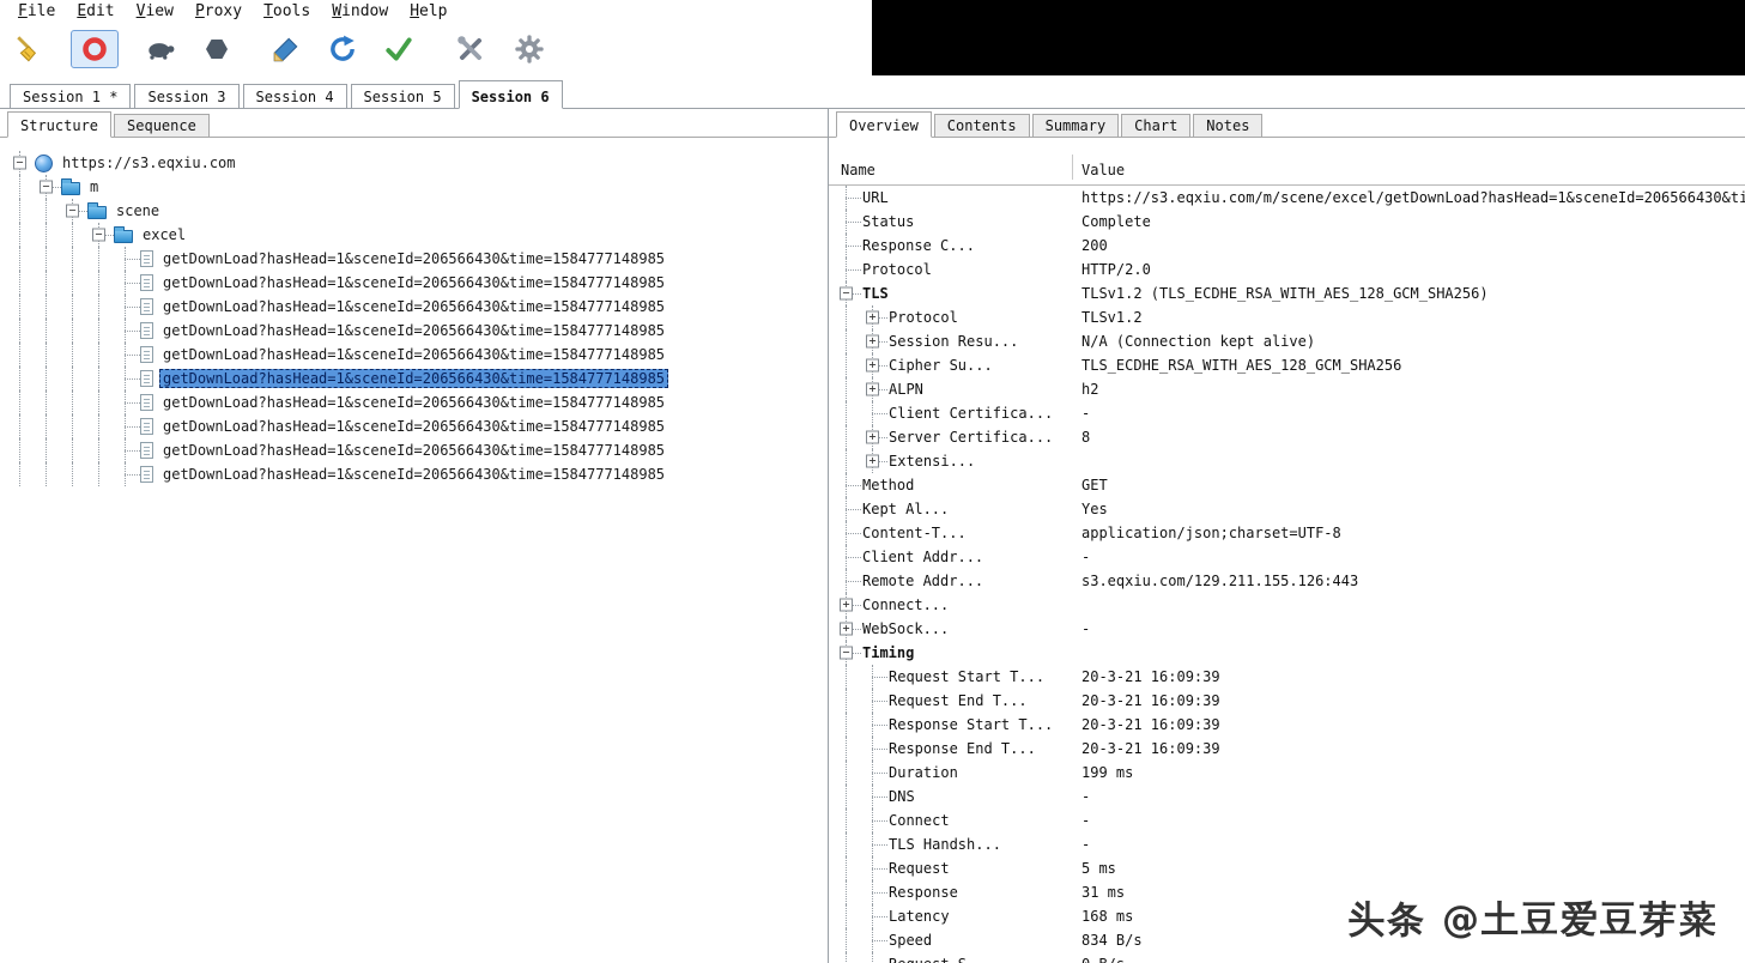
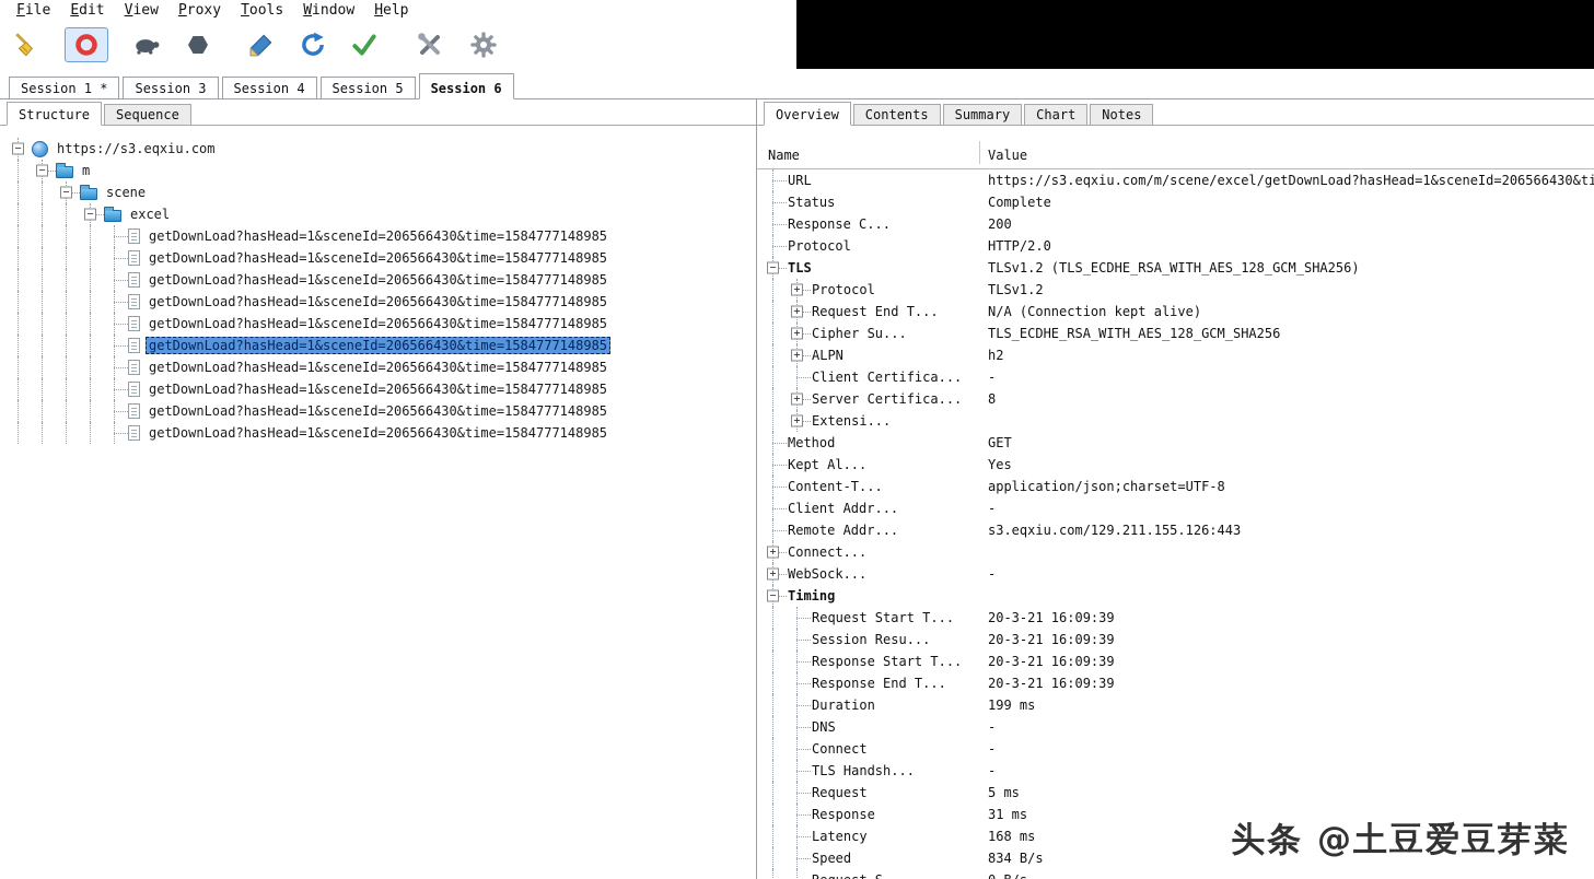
  File
  Edit
  View
  Proxy
  Tools
  Window
  Help
  Session 1 *
  Session 3
  Session 4
  Session 5
  Session 6
  Structure
  Sequence
  −
  https://s3.eqxiu.com
  −
  m
  −
  scene
  −
  excel
  getDownLoad?hasHead=1&sceneId=206566430&time=1584777148985
  getDownLoad?hasHead=1&sceneId=206566430&time=1584777148985
  getDownLoad?hasHead=1&sceneId=206566430&time=1584777148985
  getDownLoad?hasHead=1&sceneId=206566430&time=1584777148985
  getDownLoad?hasHead=1&sceneId=206566430&time=1584777148985
  getDownLoad?hasHead=1&sceneId=206566430&time=1584777148985
  getDownLoad?hasHead=1&sceneId=206566430&time=1584777148985
  getDownLoad?hasHead=1&sceneId=206566430&time=1584777148985
  getDownLoad?hasHead=1&sceneId=206566430&time=1584777148985
  getDownLoad?hasHead=1&sceneId=206566430&time=1584777148985
  Overview
  Contents
  Summary
  Chart
  Notes
  Name
  Value
  URL
  https://s3.eqxiu.com/m/scene/excel/getDownLoad?hasHead=1&sceneId=206566430&ti
  Status
  Complete
  Response C...
  200
  Protocol
  HTTP/2.0
  −
  TLS
  TLSv1.2 (TLS_ECDHE_RSA_WITH_AES_128_GCM_SHA256)
  +
  Protocol
  TLSv1.2
  +
- Session Resu...
+ Request End T...
  N/A (Connection kept alive)
  +
  Cipher Su...
  TLS_ECDHE_RSA_WITH_AES_128_GCM_SHA256
  +
  ALPN
  h2
  Client Certifica...
  -
  +
  Server Certifica...
  8
  +
  Extensi...
  Method
  GET
  Kept Al...
  Yes
  Content-T...
  application/json;charset=UTF-8
  Client Addr...
  -
  Remote Addr...
  s3.eqxiu.com/129.211.155.126:443
  +
  Connect...
  +
  WebSock...
  -
  −
  Timing
  Request Start T...
  20-3-21 16:09:39
- Request End T...
+ Session Resu...
  20-3-21 16:09:39
  Response Start T...
  20-3-21 16:09:39
  Response End T...
  20-3-21 16:09:39
  Duration
  199 ms
  DNS
  -
  Connect
  -
  TLS Handsh...
  -
  Request
  5 ms
  Response
  31 ms
  Latency
  168 ms
  Speed
  834 B/s
  头条 @土豆爱豆芽菜
